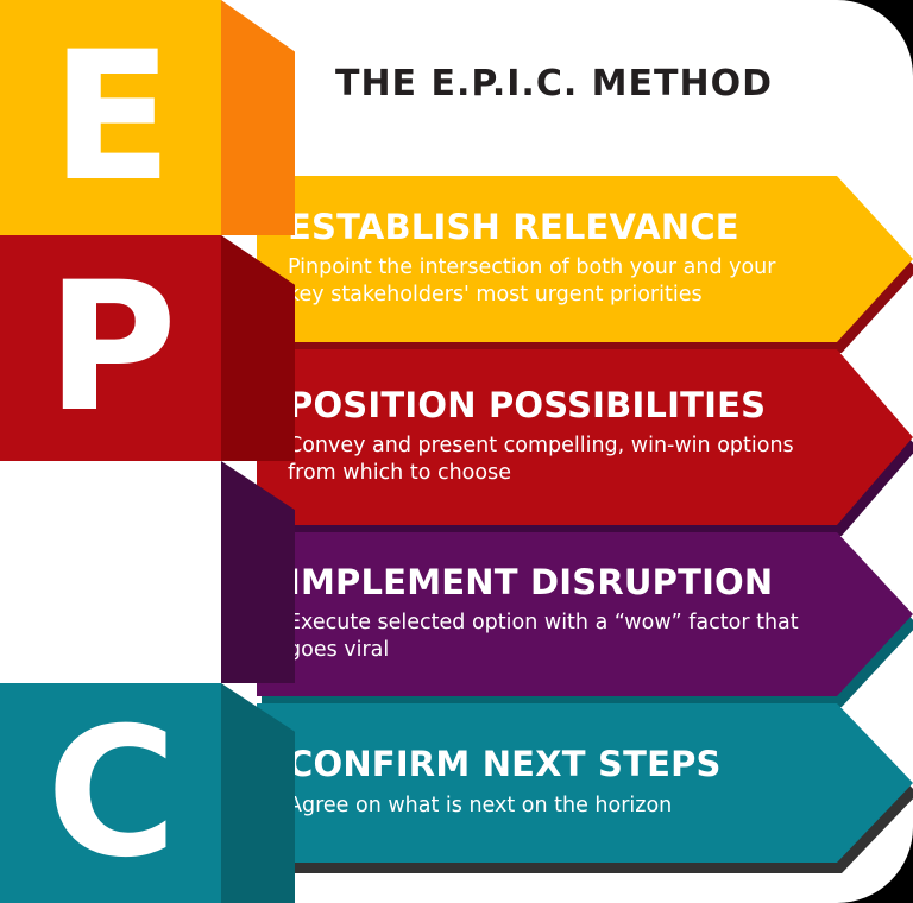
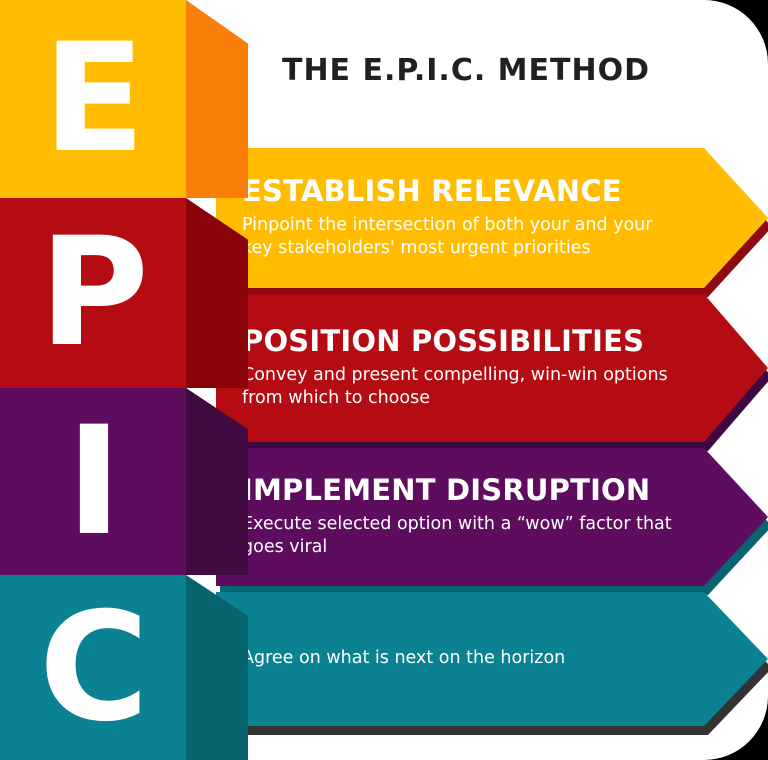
  THE E.P.I.C. METHOD
  ESTABLISH RELEVANCE
  Pinpoint the intersection of both your and your ey stakeholders' most urgent priorities
  POSITION POSSIBILITIES
  Convey and present compelling, win-win options from which to choose
  MPLEMENT DISRUPTION
  xecute selected option with a “wow” factor that oes viral
- CONFIRM NEXT STEPS
  gree on what is next on the horizon
  E
  P
+ I
  C
